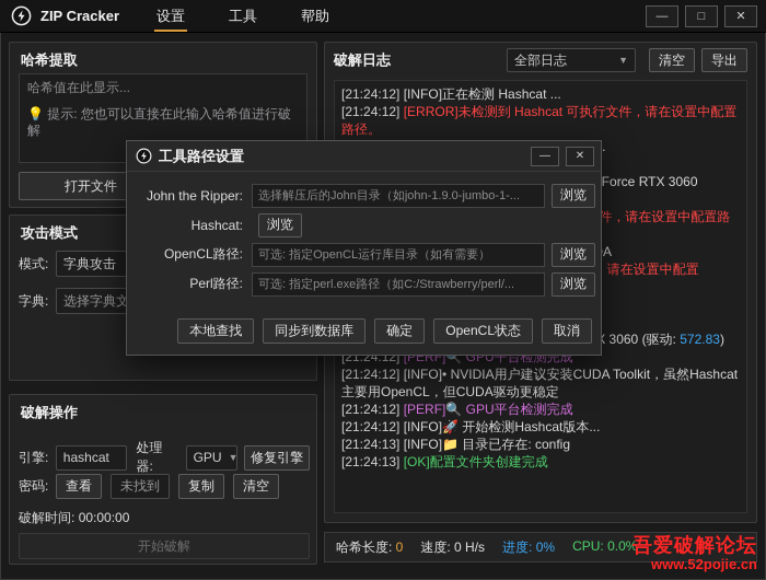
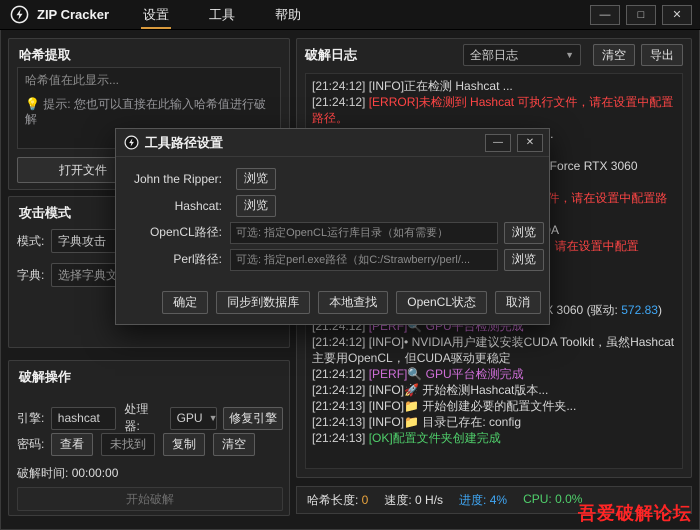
  ZIP Cracker
  设置
  工具
  帮助
  —
  □
  ✕
  哈希提取
  哈希值在此显示...
  💡 提示: 您也可以直接在此输入哈希值进行破解
  打开文件
  攻击模式
  模式:
  字典攻击
  字典:
  选择字典文
  破解操作
  引擎:
  hashcat
  处理器:
  GPU
  ▼
  修复引擎
  密码:
  查看
  未找到
  复制
  清空
  破解时间: 00:00:00
  开始破解
  破解日志
  全部日志
  ▼
  清空
  导出
  [21:24:12] [INFO]正在检测 Hashcat ...
  [21:24:12] [ERROR]未检测到 Hashcat 可执行文件，请在设置中配置路径。
  [21:24:12] [PERF]🔍 GPU平台检测完成
  [21:24:12] [INFO]• NVIDIA用户建议安装CUDA Toolkit，虽然Hashcat主要用OpenCL，但CUDA驱动更稳定
  [21:24:12] [PERF]🔍 GPU平台检测完成
  [21:24:12] [INFO]🚀 开始检测Hashcat版本...
+ [21:24:13] [INFO]📁 开始创建必要的配置文件夹...
  [21:24:13] [INFO]📁 目录已存在: config
  [21:24:13] [OK]配置文件夹创建完成
  哈希长度: 0
  速度: 0 H/s
- 进度: 0%
+ 进度: 4%
  CPU: 0.0%
  吾爱破解论坛
- www.52pojie.cn
  工具路径设置
  —
  ✕
  John the Ripper:
- 选择解压后的John目录（如john-1.9.0-jumbo-1-...
  浏览
  Hashcat:
  浏览
  OpenCL路径:
  可选: 指定OpenCL运行库目录（如有需要）
  浏览
  Perl路径:
  可选: 指定perl.exe路径（如C:/Strawberry/perl/...
  浏览
- 本地查找
+ 确定
  同步到数据库
- 确定
+ 本地查找
  OpenCL状态
  取消
